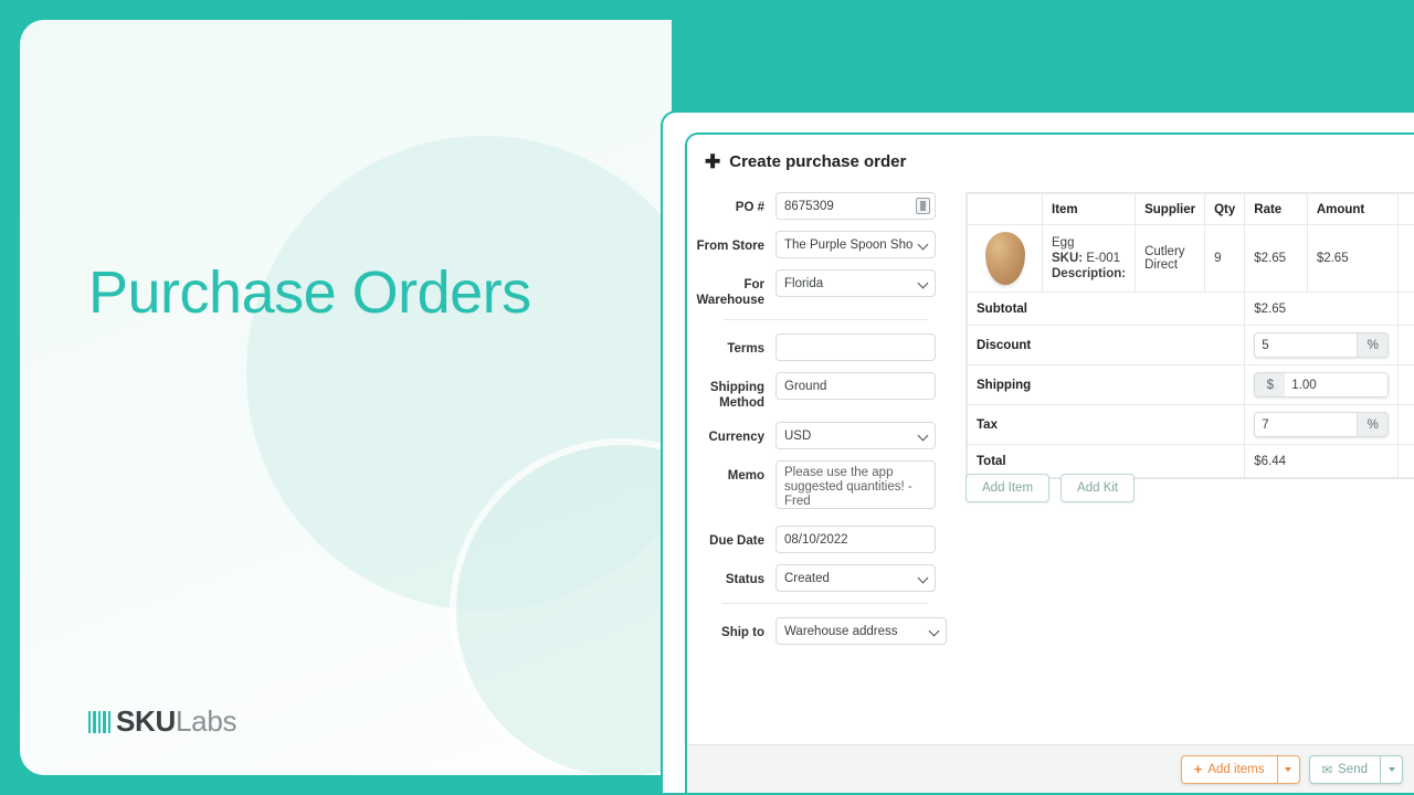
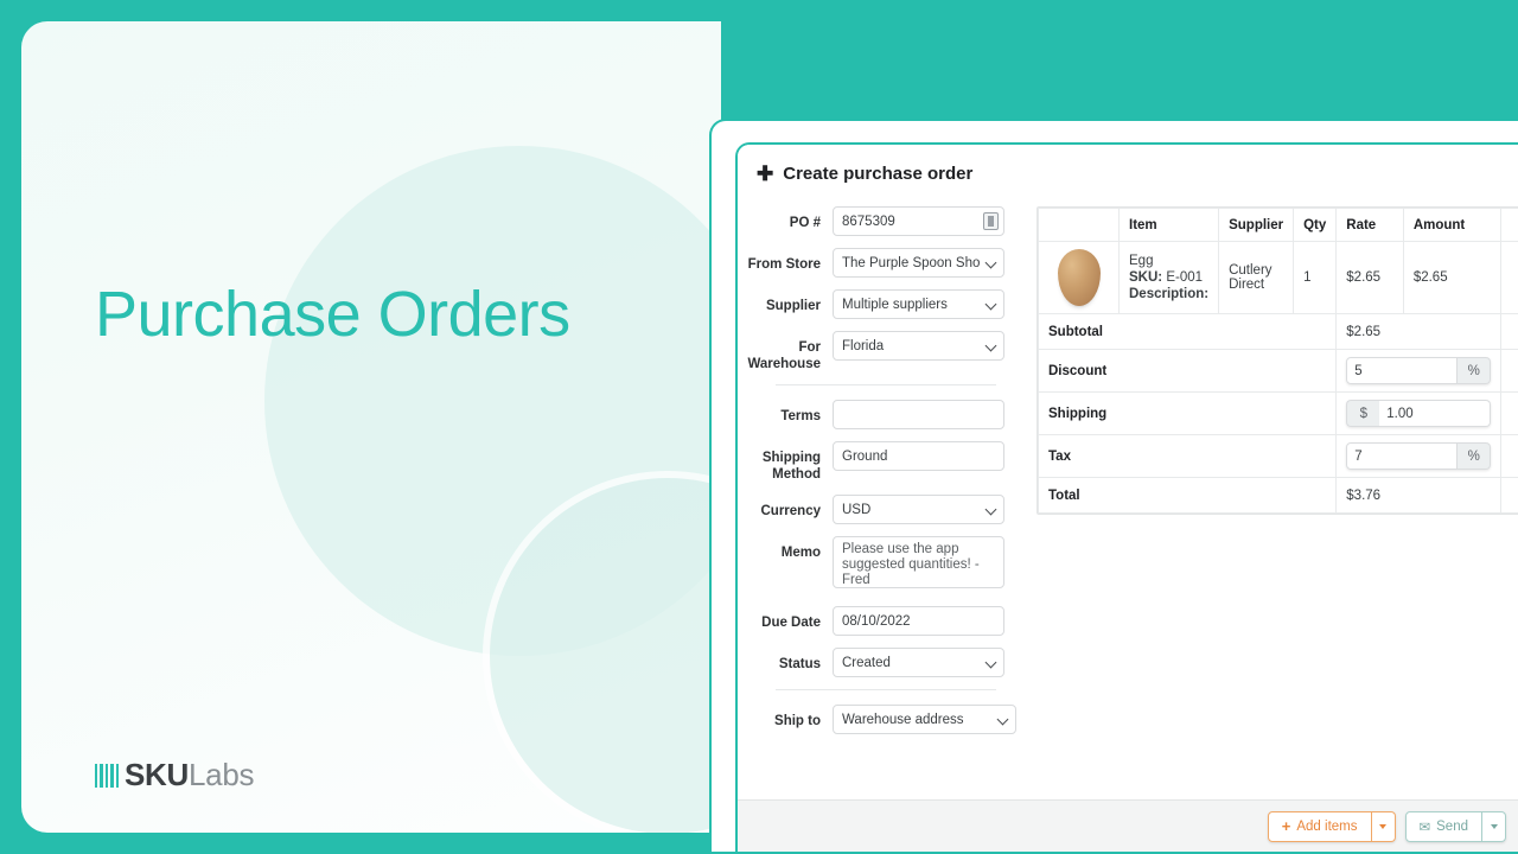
  Purchase Orders
  SKU
  Labs
  ✚
  Create purchase order
  PO #
  8675309
  From Store
  The Purple Spoon Sho
+ Supplier
+ Multiple suppliers
  For Warehouse
  Florida
  Terms
  Shipping Method
  Ground
  Currency
  USD
  Memo
  Due Date
  08/10/2022
  Status
  Created
  Ship to
  Warehouse address
  	Item	Supplier	Qty	Rate	Amount
- 	Egg SKU: E-001 Description:	Cutlery Direct	9	$2.65	$2.65
+ 	Egg SKU: E-001 Description:	Cutlery Direct	1	$2.65	$2.65
  Subtotal	$2.65
  Discount	5 %
  Shipping	$ 1.00
  Tax	7 %
- Total	$6.44
+ Total	$3.76
- Add Item
- Add Kit
  +
  Add items
  ✉
  Send
